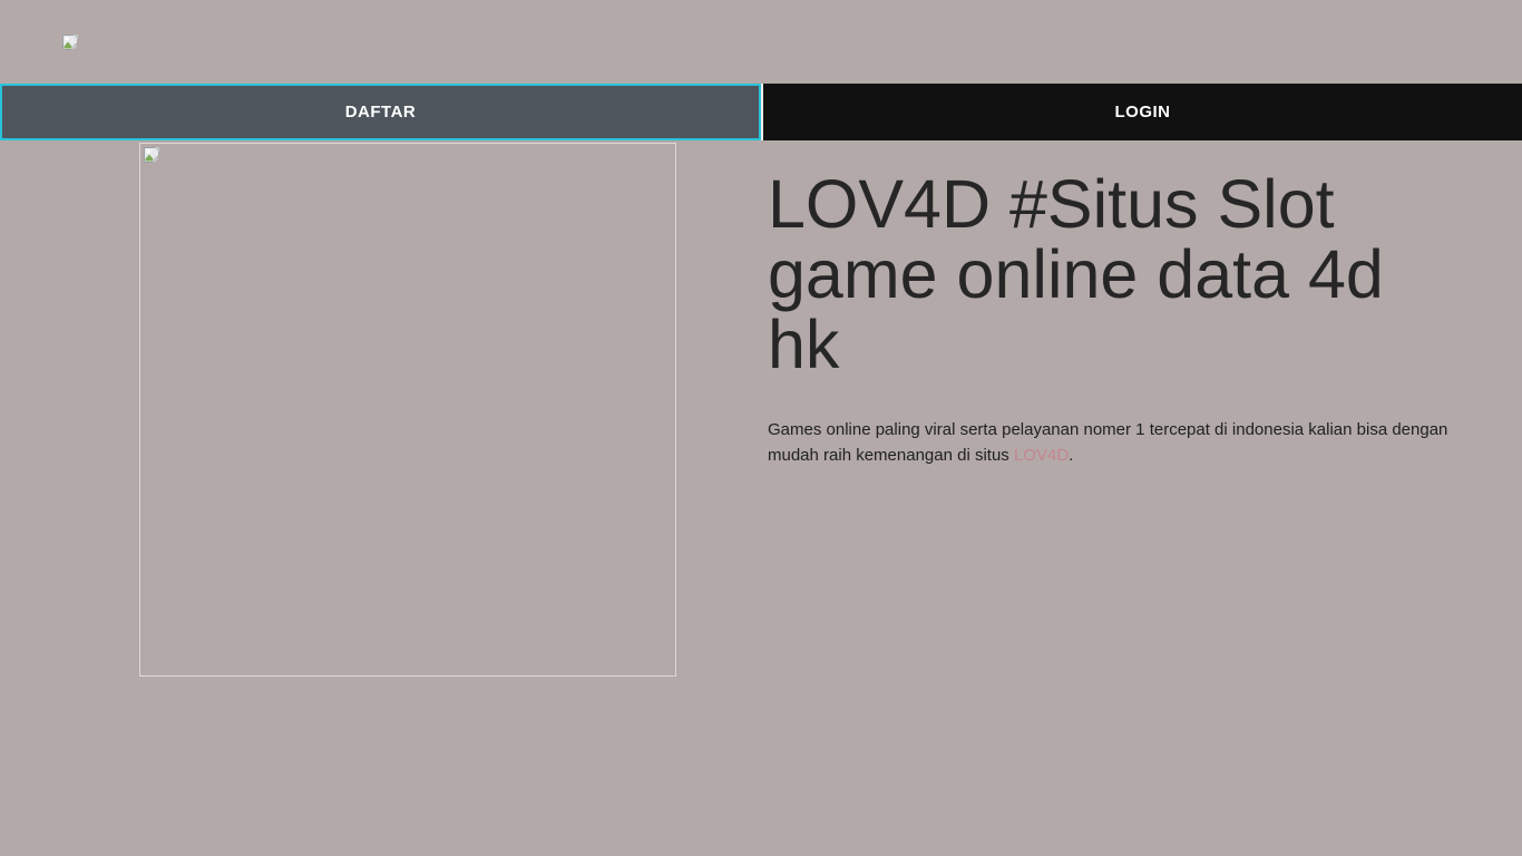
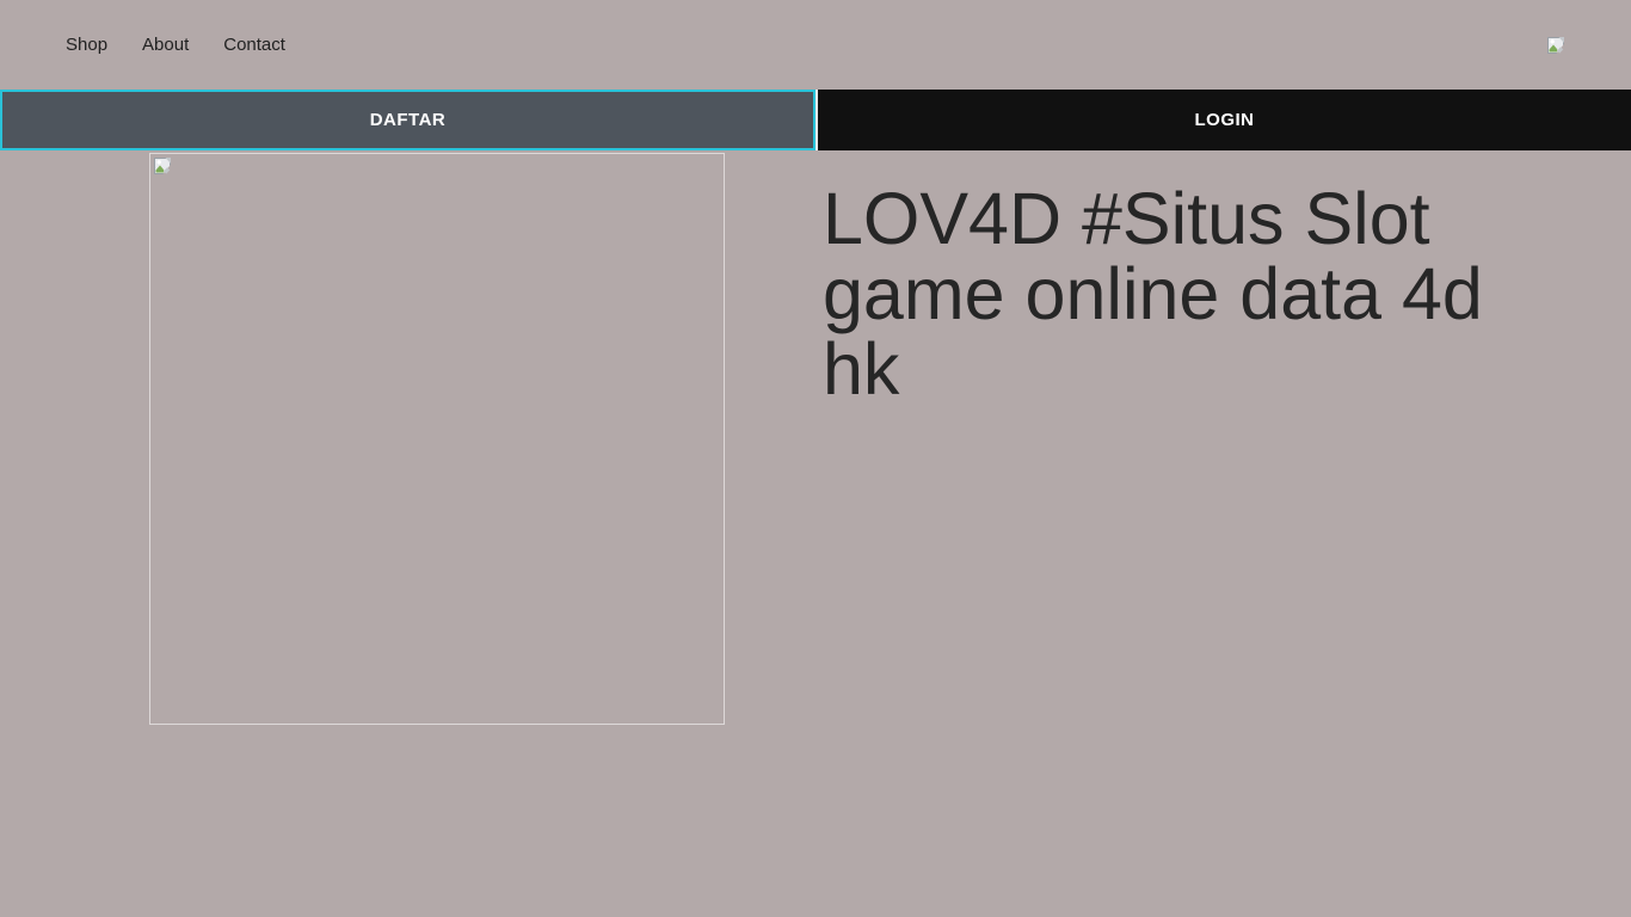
+ Shop
+ About
+ Contact
  DAFTAR
  LOGIN
  LOV4D #Situs Slot game online data 4d hk
- Games online paling viral serta pelayanan nomer 1 tercepat di indonesia kalian bisa dengan mudah raih kemenangan di situs LOV4D.
